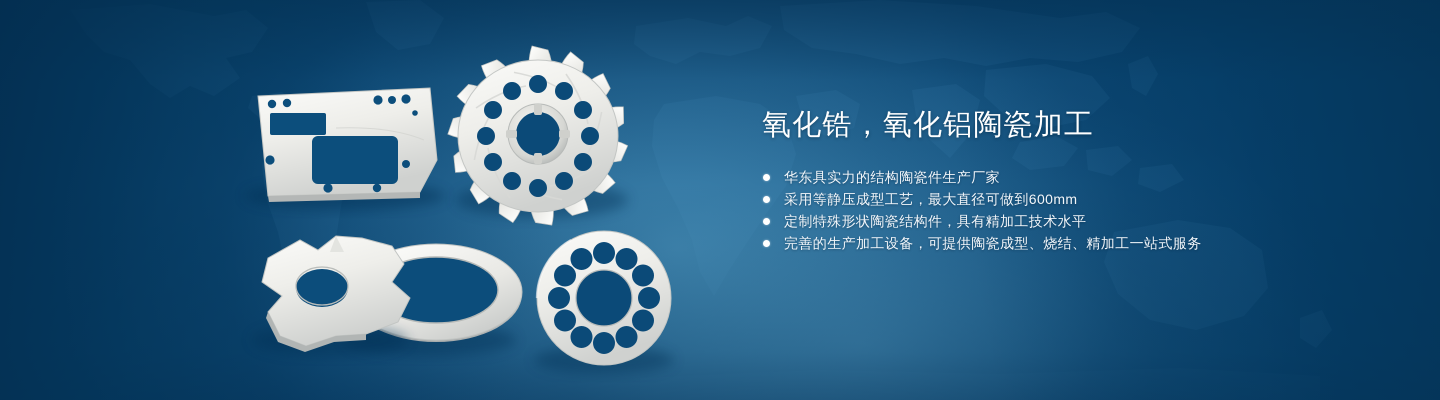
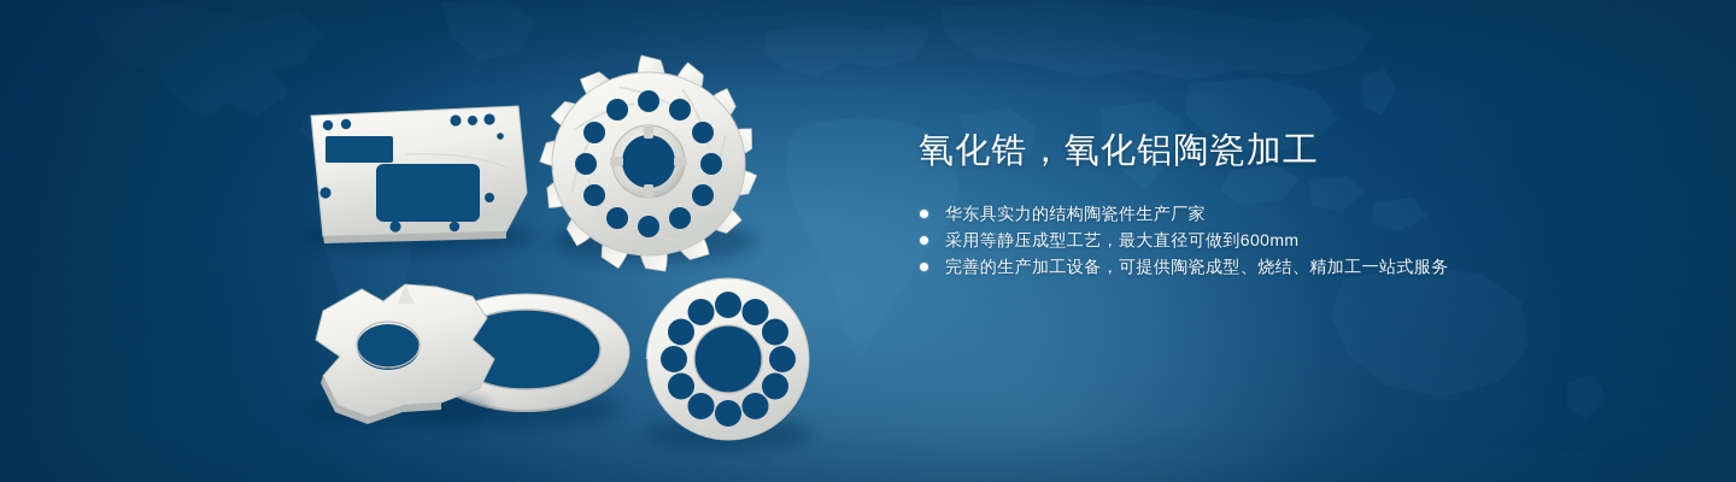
  氧化锆，氧化铝陶瓷加工
  华东具实力的结构陶瓷件生产厂家
  采用等静压成型工艺，最大直径可做到600mm
- 定制特殊形状陶瓷结构件，具有精加工技术水平
  完善的生产加工设备，可提供陶瓷成型、烧结、精加工一站式服务
